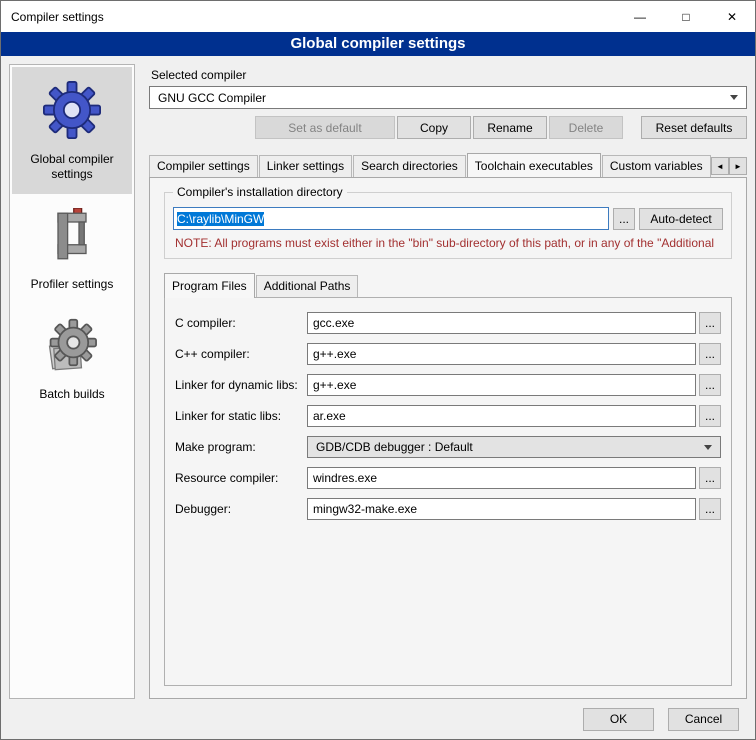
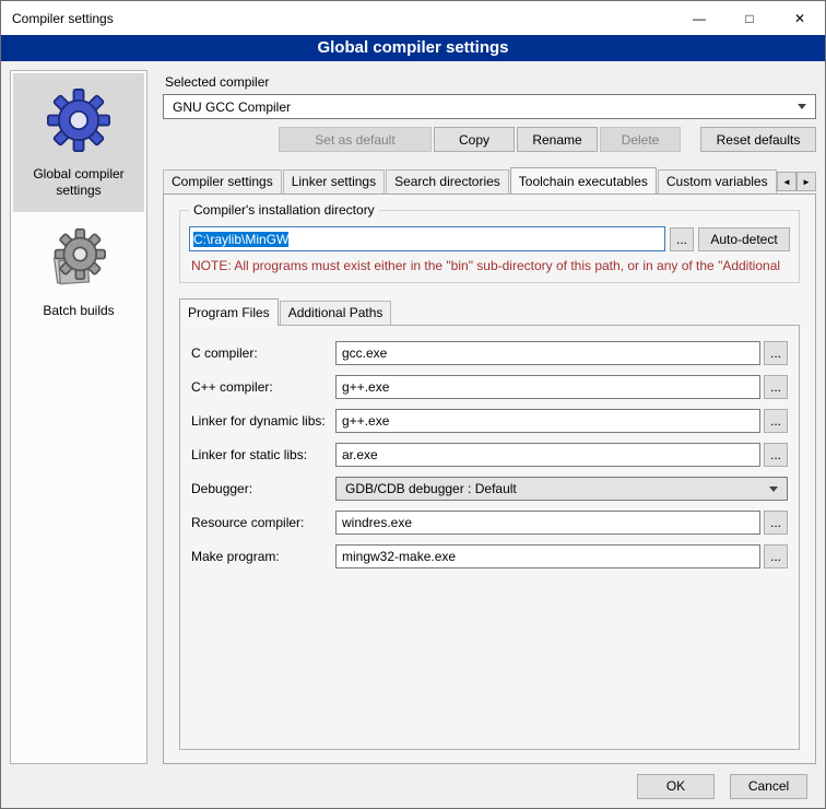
  Compiler settings
  —
  □
  ✕
  Global compiler settings
  Global compiler settings
- Profiler settings
  Batch builds
  Selected compiler
  GNU GCC Compiler
  Set as default
  Copy
  Rename
  Delete
  Reset defaults
  Compiler settings
  Linker settings
  Search directories
  Toolchain executables
  Custom variables
  ◄
  ►
  Compiler's installation directory
  C:\raylib\MinGW
  ...
  Auto-detect
  NOTE: All programs must exist either in the "bin" sub-directory of this path, or in any of the "Additional
  Program Files
  Additional Paths
  C compiler:
  gcc.exe
  ...
  C++ compiler:
  g++.exe
  ...
  Linker for dynamic libs:
  g++.exe
  ...
  Linker for static libs:
  ar.exe
  ...
- Make program:
+ Debugger:
  GDB/CDB debugger : Default
  Resource compiler:
  windres.exe
  ...
- Debugger:
+ Make program:
  mingw32-make.exe
  ...
  OK
  Cancel
